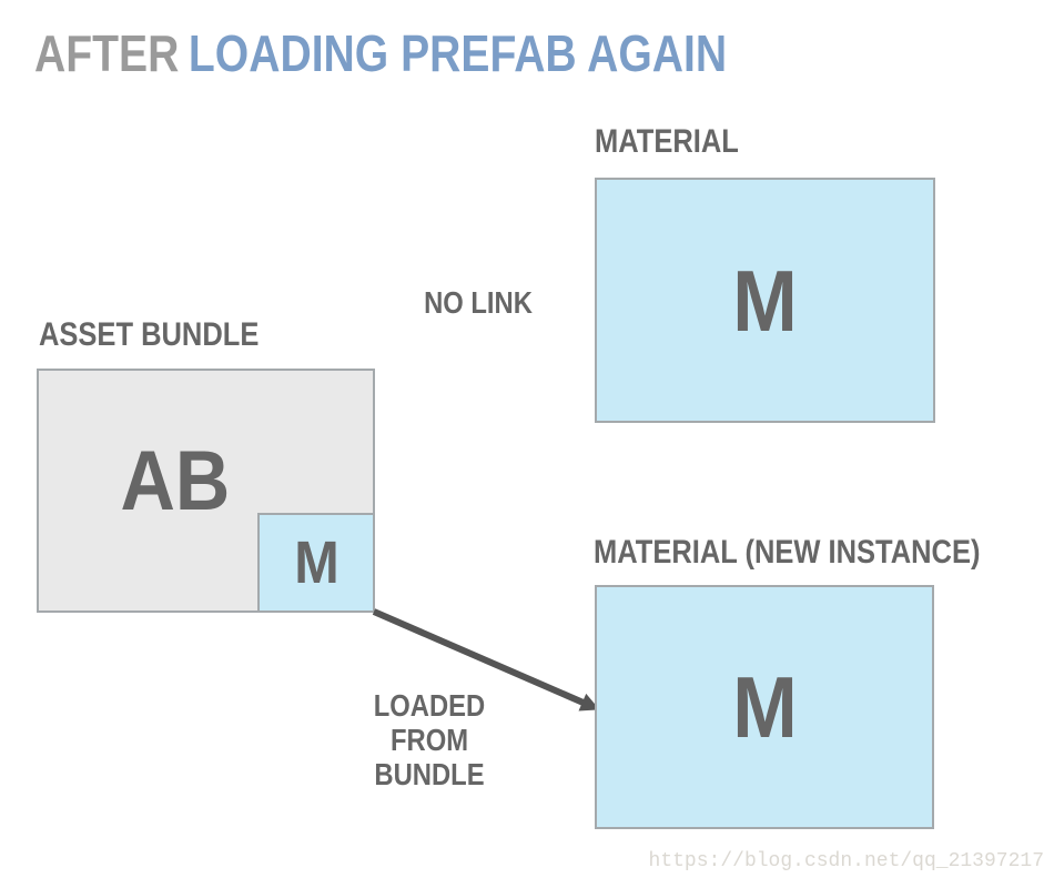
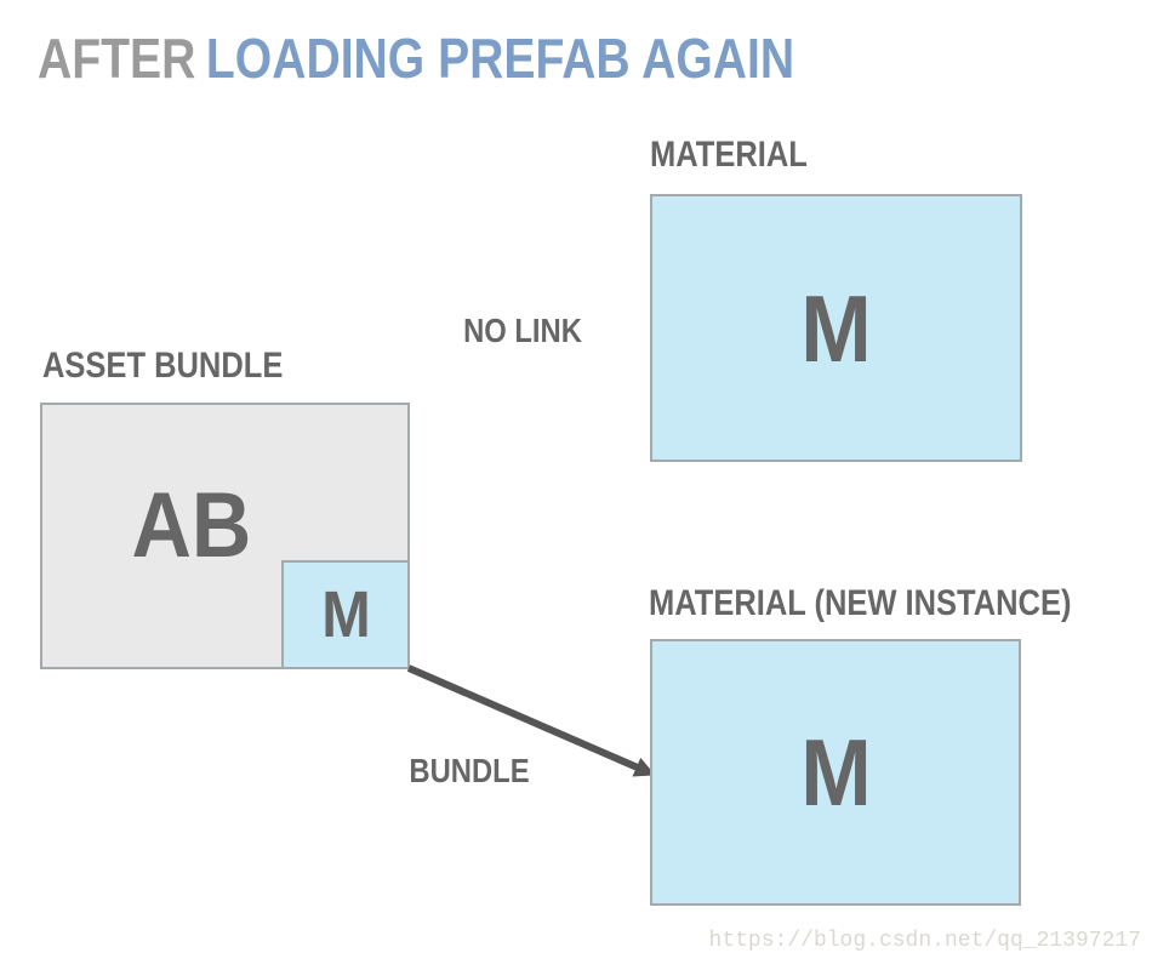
  AFTER LOADING PREFAB AGAIN
  MATERIAL
  M
  NO LINK
  ASSET BUNDLE
  AB
  M
- LOADED FROM
  BUNDLE
  MATERIAL (NEW INSTANCE)
  M
  https://blog.csdn.net/qq_21397217
